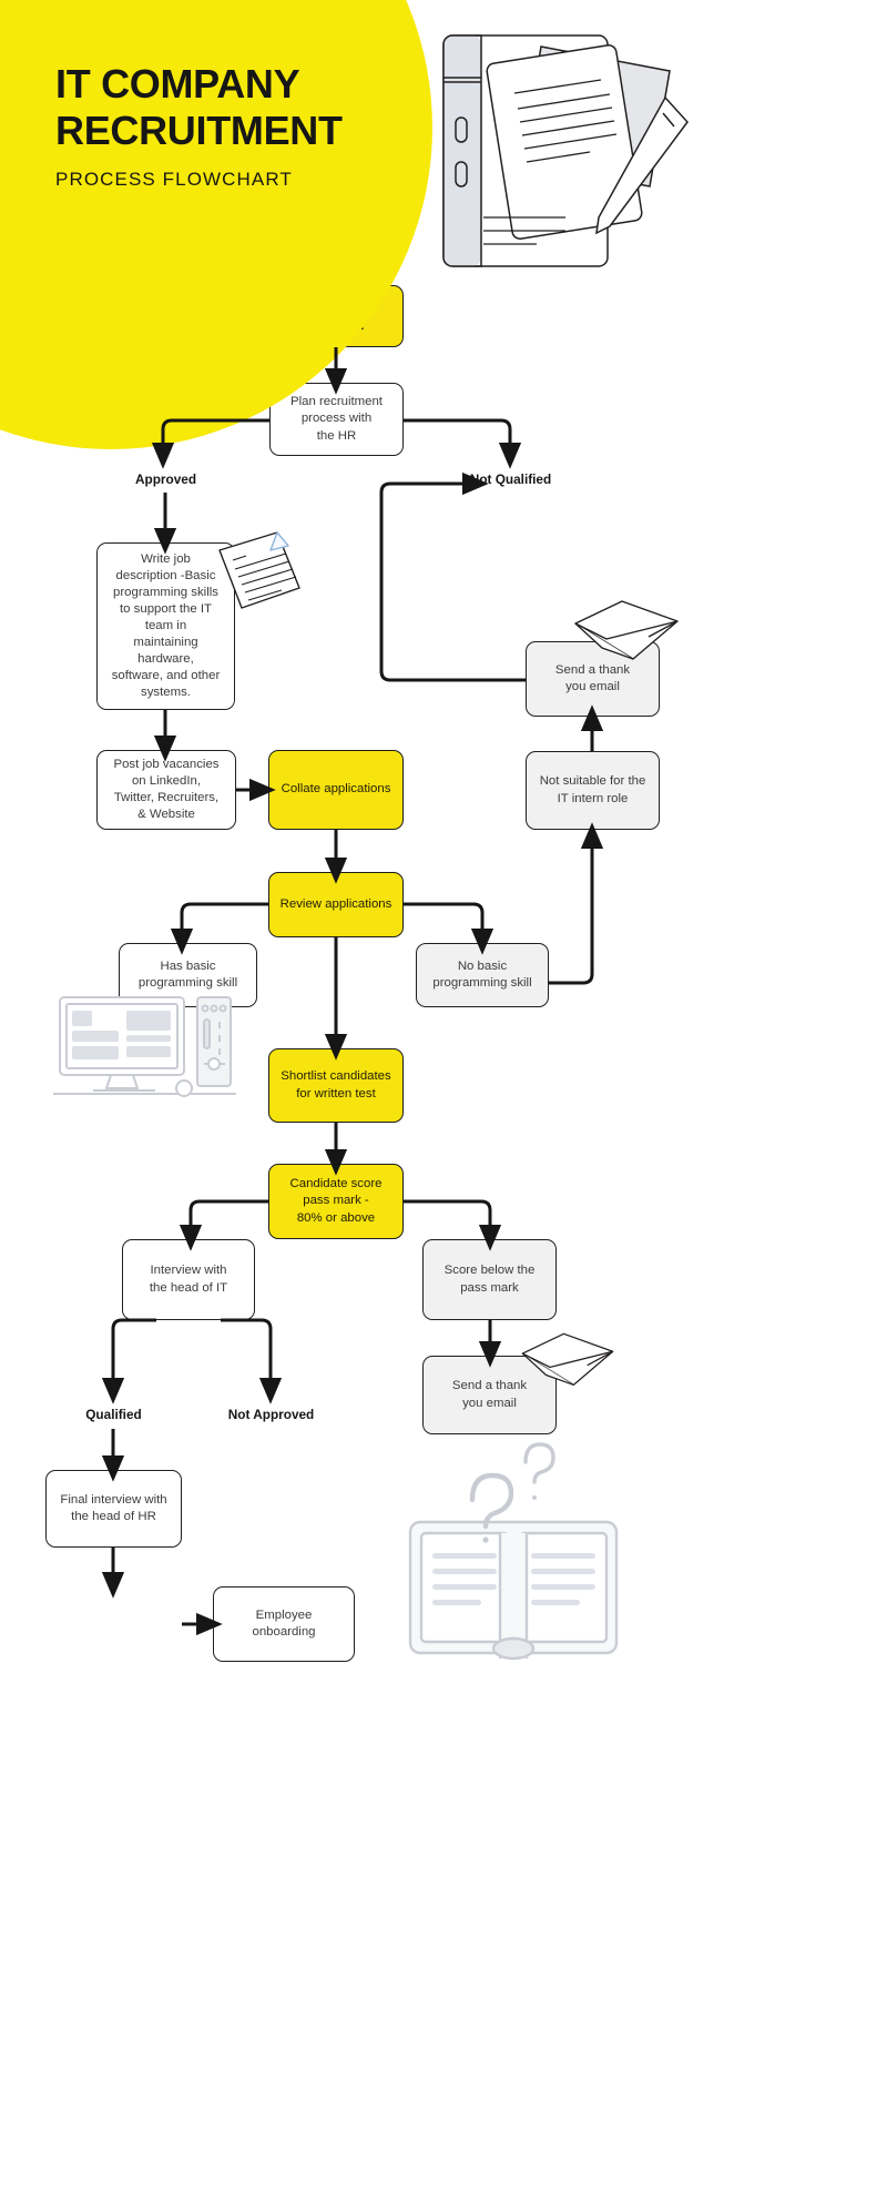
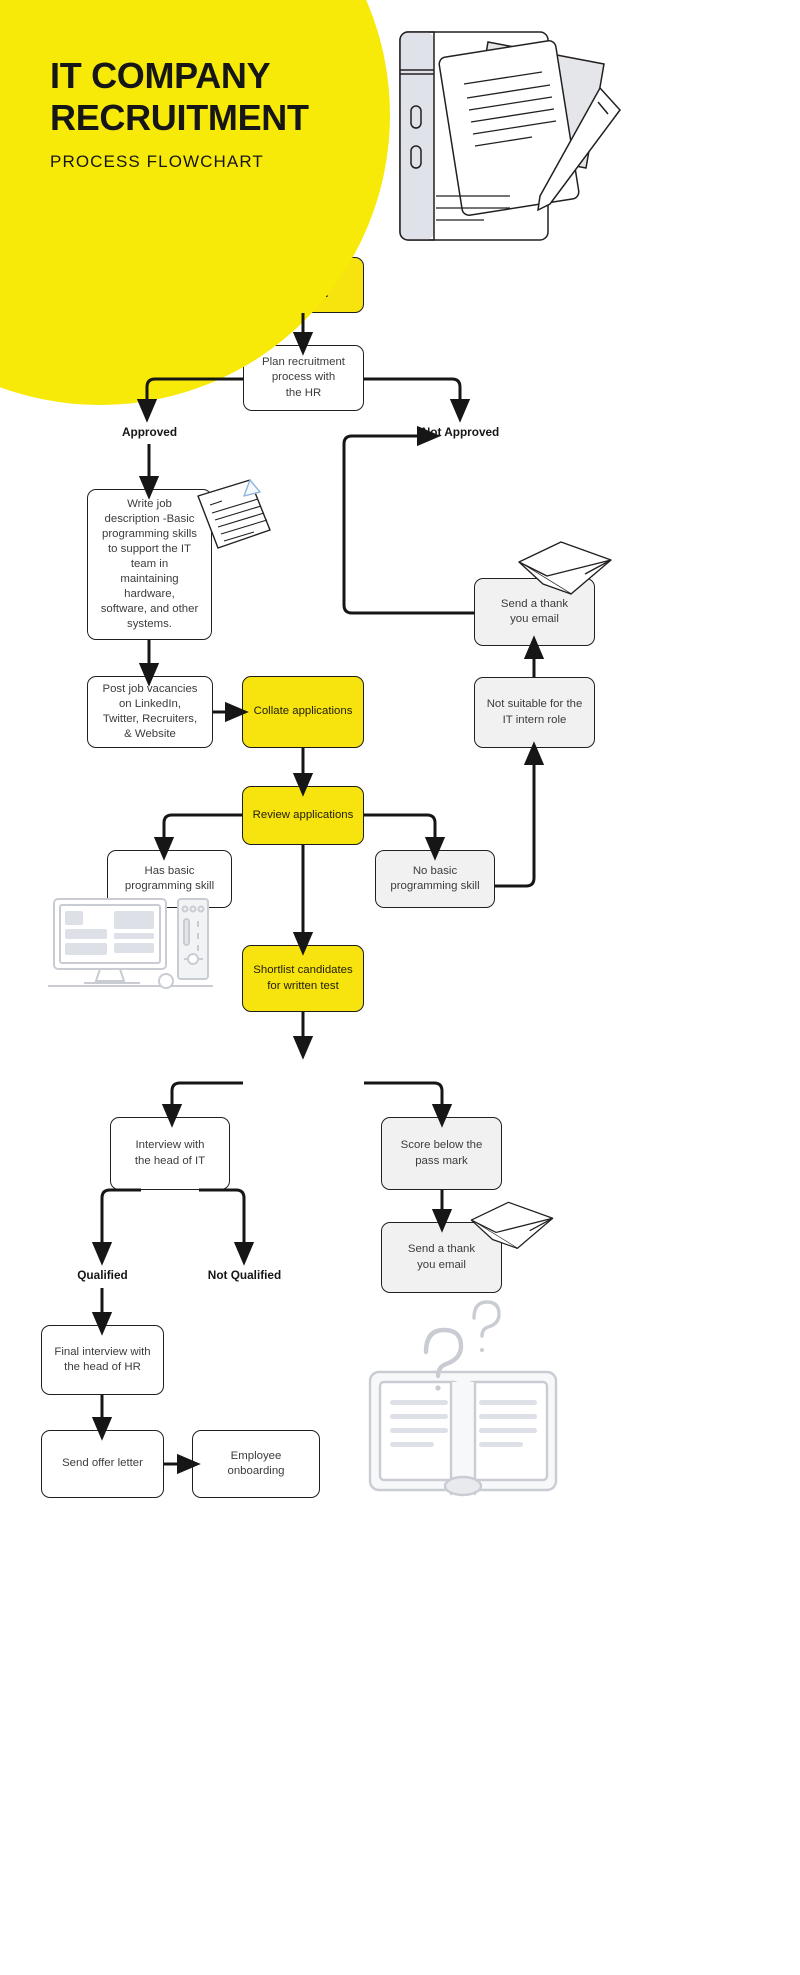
  IT COMPANY
  RECRUITMENT
  PROCESS FLOWCHART
  Plan recruitment
  process with
  the HR
  Approved
- Not Qualified
+ Not Approved
  Write job
  description -Basic
  programming skills
  to support the IT
  team in
  maintaining
  hardware,
  software, and other
  systems.
  Post job vacancies
  on LinkedIn,
  Twitter, Recruiters,
  & Website
  Collate applications
  Review applications
  Has basic
  programming skill
  No basic
  programming skill
  Not suitable for the
  IT intern role
  Send a thank
  you email
  Shortlist candidates
  for written test
- Candidate score
- pass mark -
- 80% or above
  Interview with
  the head of IT
  Score below the
  pass mark
  Send a thank
  you email
  Qualified
- Not Approved
+ Not Qualified
  Final interview with
  the head of HR
+ Send offer letter
  Employee
  onboarding
